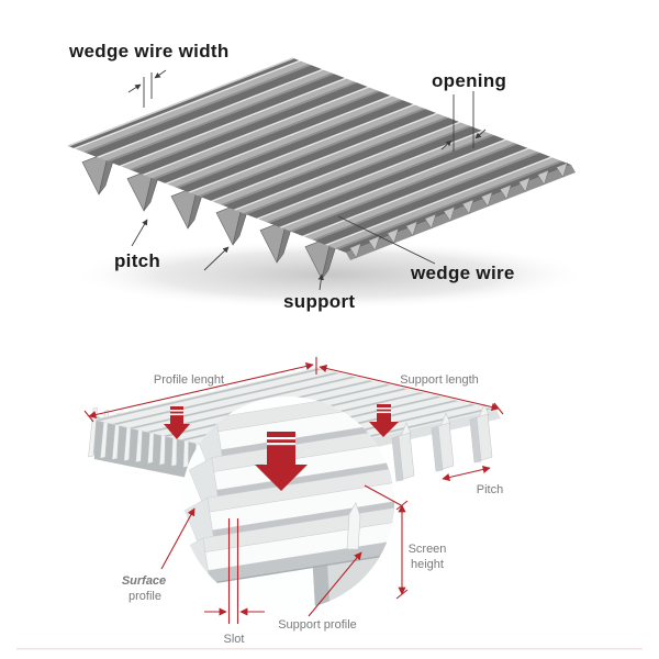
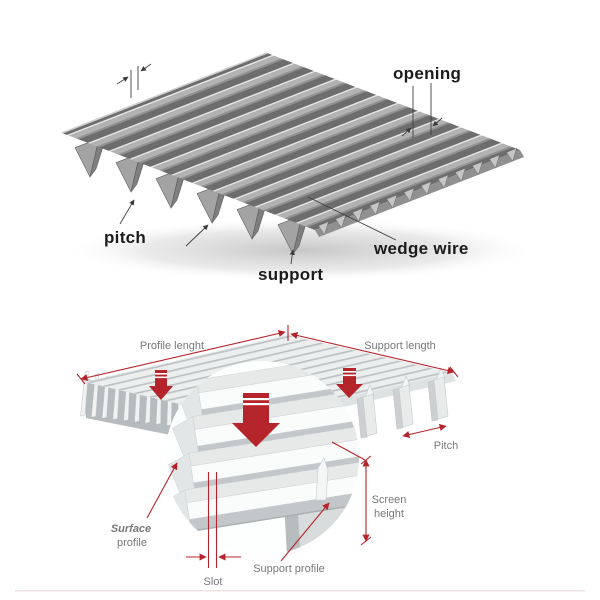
- wedge wire width
  opening
  pitch
  support
  wedge wire
  Profile lenght
  Support length
  Pitch
  Screen
  height
  Surface
  profile
  Slot
  Support profile
